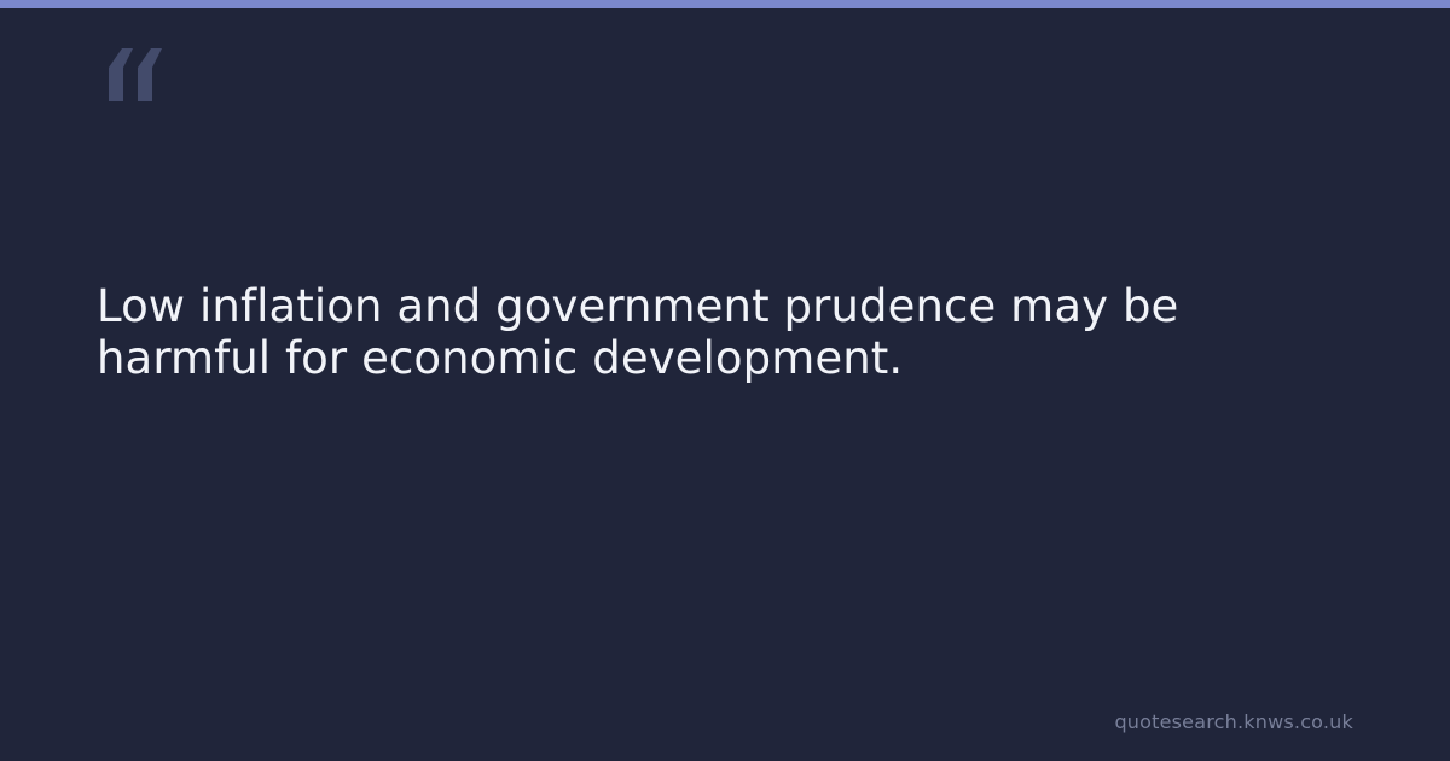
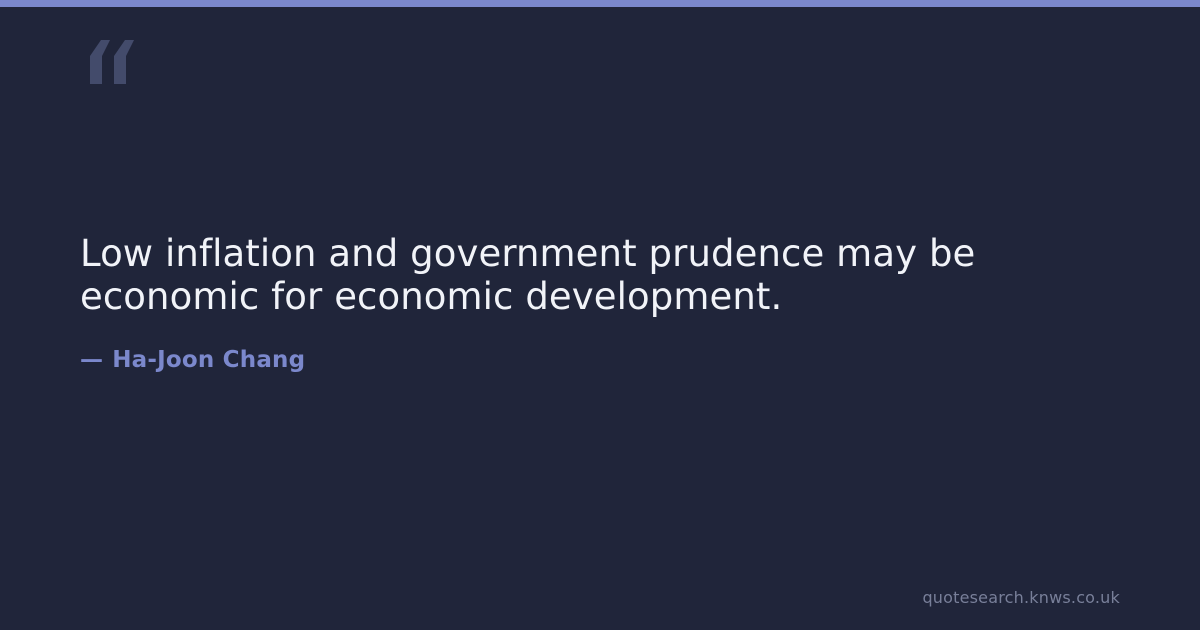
- Low inflation and government prudence may be harmful for economic development.
+ Low inflation and government prudence may be economic for economic development.
+ — Ha-Joon Chang
  quotesearch.knws.co.uk
